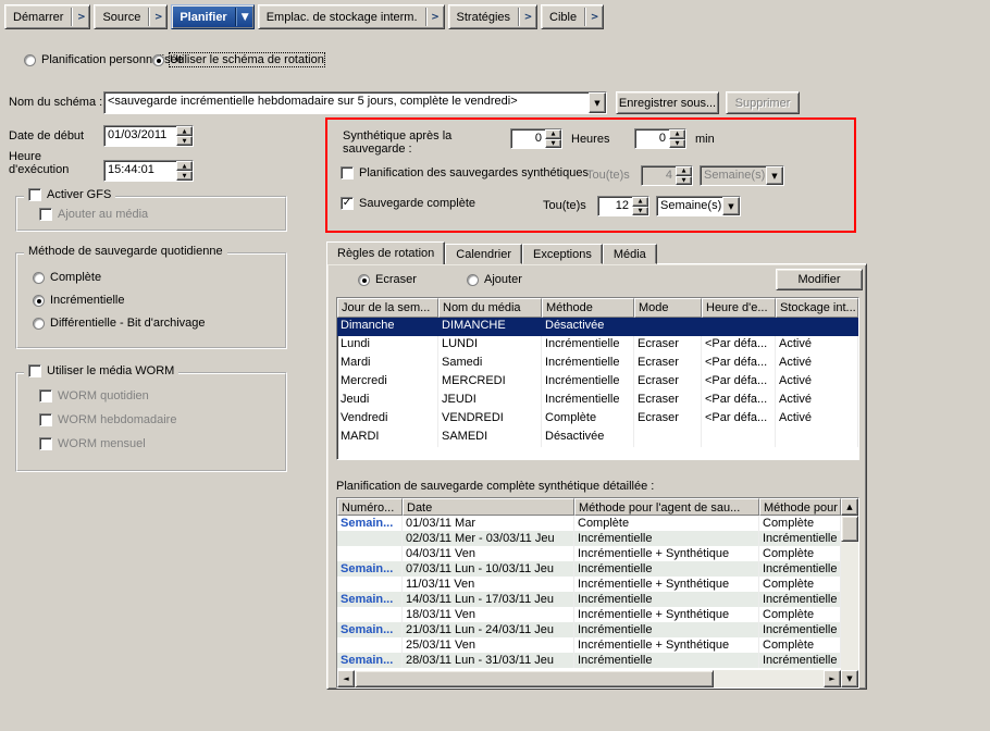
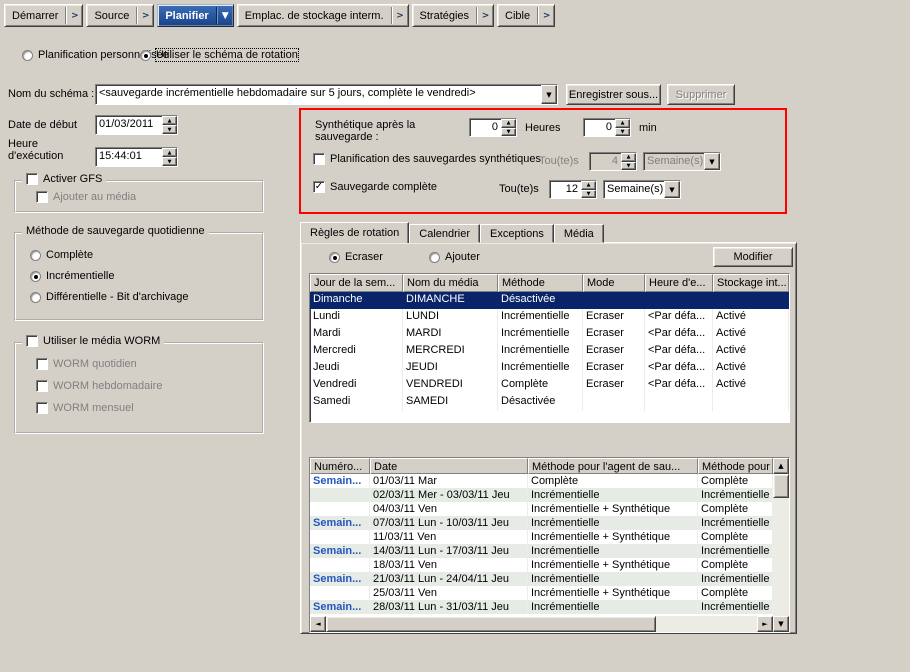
  Démarrer
  >
  Source
  >
  Planifier
  ▼
  Emplac. de stockage interm.
  >
  Stratégies
  >
  Cible
  >
  Planification personnsée
  Utiliser le schéma de rotation
  Nom du schéma :
  <sauvegarde incrémentielle hebdomadaire sur 5 jours, complète le vendredi>
  ▼
  Enregistrer sous...
  Supprimer
  Date de début
  01/03/2011
  Heure
  d'exécution
  15:44:01
  Activer GFS
  Ajouter au média
  Méthode de sauvegarde quotidienne
  Complète
  Incrémentielle
  Différentielle - Bit d'archivage
  Utiliser le média WORM
  WORM quotidien
  WORM hebdomadaire
  WORM mensuel
  Synthétique après la
  sauvegarde :
  0
  Heures
  0
  min
  Planification des sauvegardes synthétiques
  Tou(te)s
  4
  Semaine(s)
  ▼
  ✓
  Sauvegarde complète
  Tou(te)s
  12
  Semaine(s)
  ▼
  Règles de rotation
  Calendrier
  Exceptions
  Média
  Ecraser
  Ajouter
  Modifier
  Jour de la sem...
  Nom du média
  Méthode
  Mode
  Heure d'e...
  Stockage int...
  Dimanche
  DIMANCHE
  Désactivée
  Lundi
  LUNDI
  Incrémentielle
  Ecraser
  <Par défa...
  Activé
  Mardi
- Samedi
+ MARDI
  Incrémentielle
  Ecraser
  <Par défa...
  Activé
  Mercredi
  MERCREDI
  Incrémentielle
  Ecraser
  <Par défa...
  Activé
  Jeudi
  JEUDI
  Incrémentielle
  Ecraser
  <Par défa...
  Activé
  Vendredi
  VENDREDI
  Complète
  Ecraser
  <Par défa...
  Activé
- MARDI
+ Samedi
  SAMEDI
  Désactivée
- Planification de sauvegarde complète synthétique détaillée :
  Numéro...
  Date
  Méthode pour l'agent de sau...
  Semain...
  01/03/11 Mar
  Complète
  Complète
  02/03/11 Mer - 03/03/11 Jeu
  Incrémentielle
  Incrémentielle
  04/03/11 Ven
  Incrémentielle + Synthétique
  Complète
  Semain...
  07/03/11 Lun - 10/03/11 Jeu
  Incrémentielle
  Incrémentielle
  11/03/11 Ven
  Incrémentielle + Synthétique
  Complète
  Semain...
  14/03/11 Lun - 17/03/11 Jeu
  Incrémentielle
  Incrémentielle
  18/03/11 Ven
  Incrémentielle + Synthétique
  Complète
  Semain...
- 21/03/11 Lun - 24/03/11 Jeu
+ 21/03/11 Lun - 24/04/11 Jeu
  Incrémentielle
  Incrémentielle
  25/03/11 Ven
  Incrémentielle + Synthétique
  Complète
  Semain...
  28/03/11 Lun - 31/03/11 Jeu
  Incrémentielle
  Incrémentielle
  ▲
  ▼
  ◄
  ►
